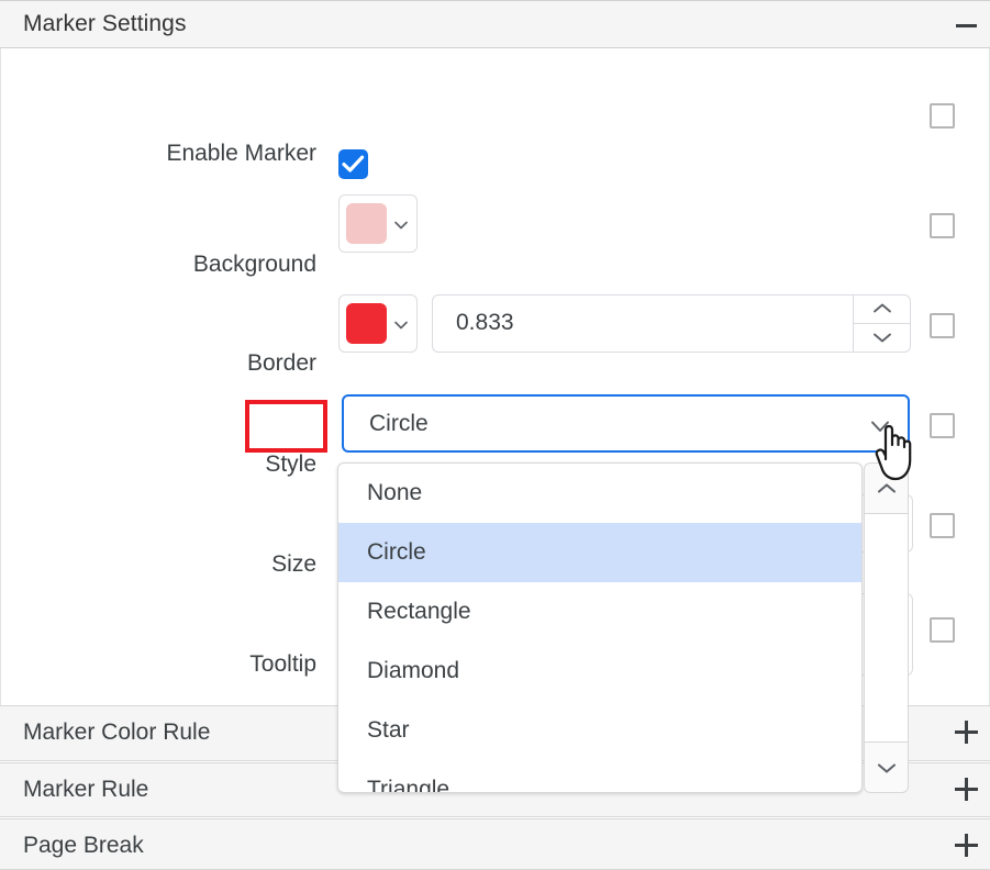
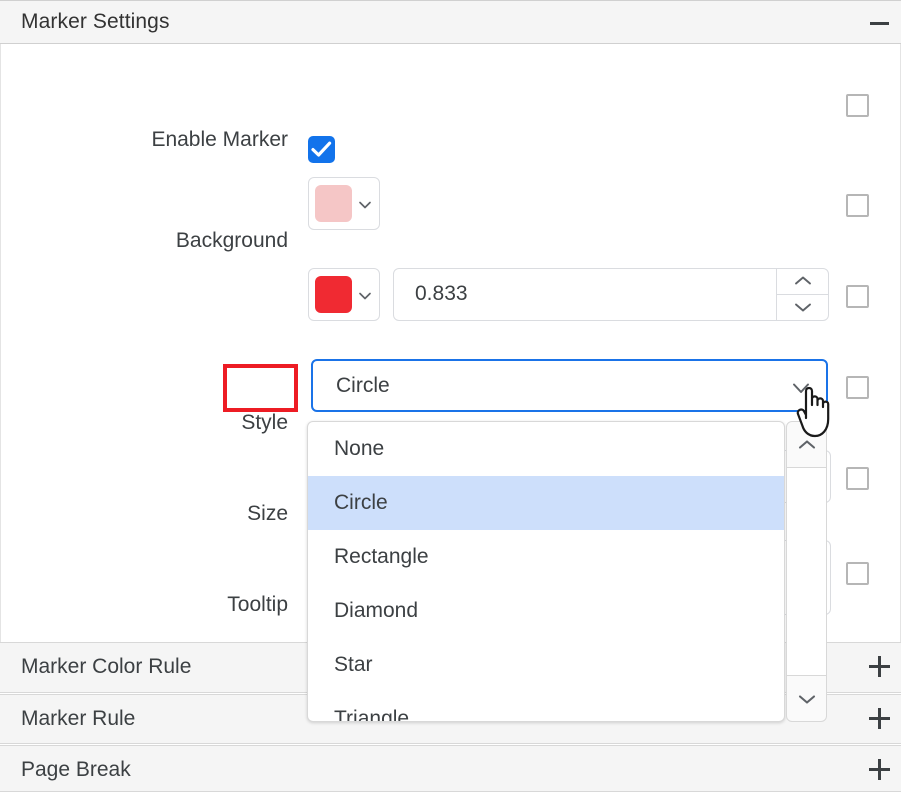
  Marker Settings
  Enable Marker
  Background
- Border
  0.833
  Style
  Circle
  Size
  Tooltip
  Marker Color Rule
  Marker Rule
  Page Break
  None
  Circle
  Rectangle
  Diamond
  Star
  Triangle
